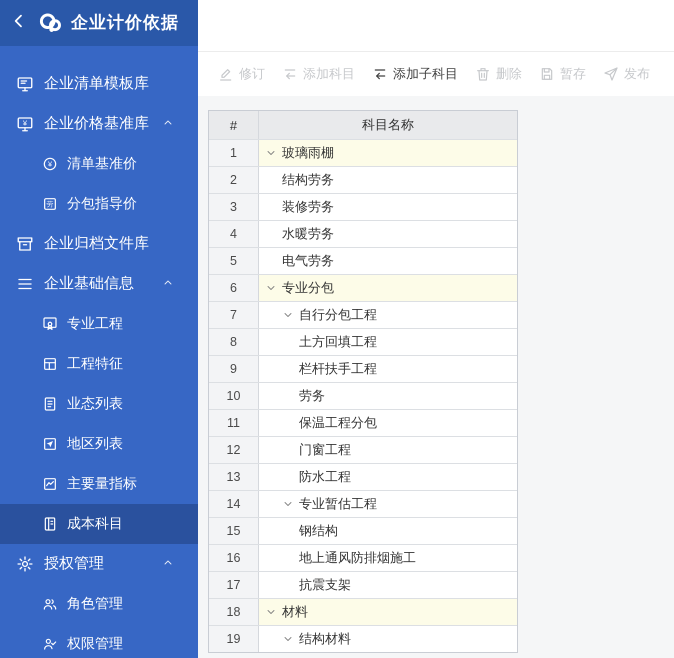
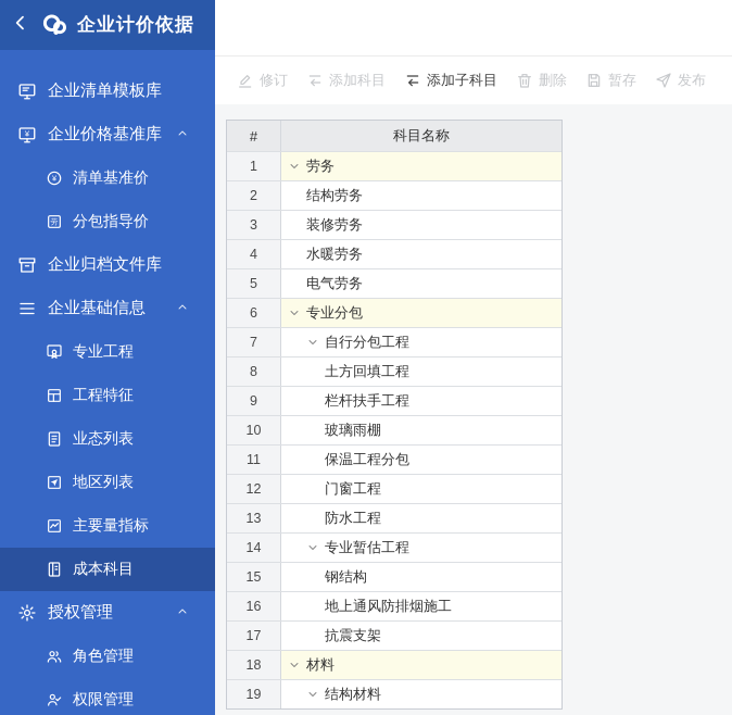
  企业计价依据
  企业清单模板库
  ¥
  企业价格基准库
  ¥
  清单基准价
  分包指导价
  企业归档文件库
  企业基础信息
  专业工程
  工程特征
  业态列表
  地区列表
  主要量指标
  成本科目
  授权管理
  角色管理
  权限管理
  修订
  添加科目
  添加子科目
  删除
  暂存
  发布
  #
  科目名称
  1
- 玻璃雨棚
+ 劳务
  2
  结构劳务
  3
  装修劳务
  4
  水暖劳务
  5
  电气劳务
  6
  专业分包
  7
  自行分包工程
  8
  土方回填工程
  9
  栏杆扶手工程
  10
- 劳务
+ 玻璃雨棚
  11
  保温工程分包
  12
  门窗工程
  13
  防水工程
  14
  专业暂估工程
  15
  钢结构
  16
  地上通风防排烟施工
  17
  抗震支架
  18
  材料
  19
  结构材料
